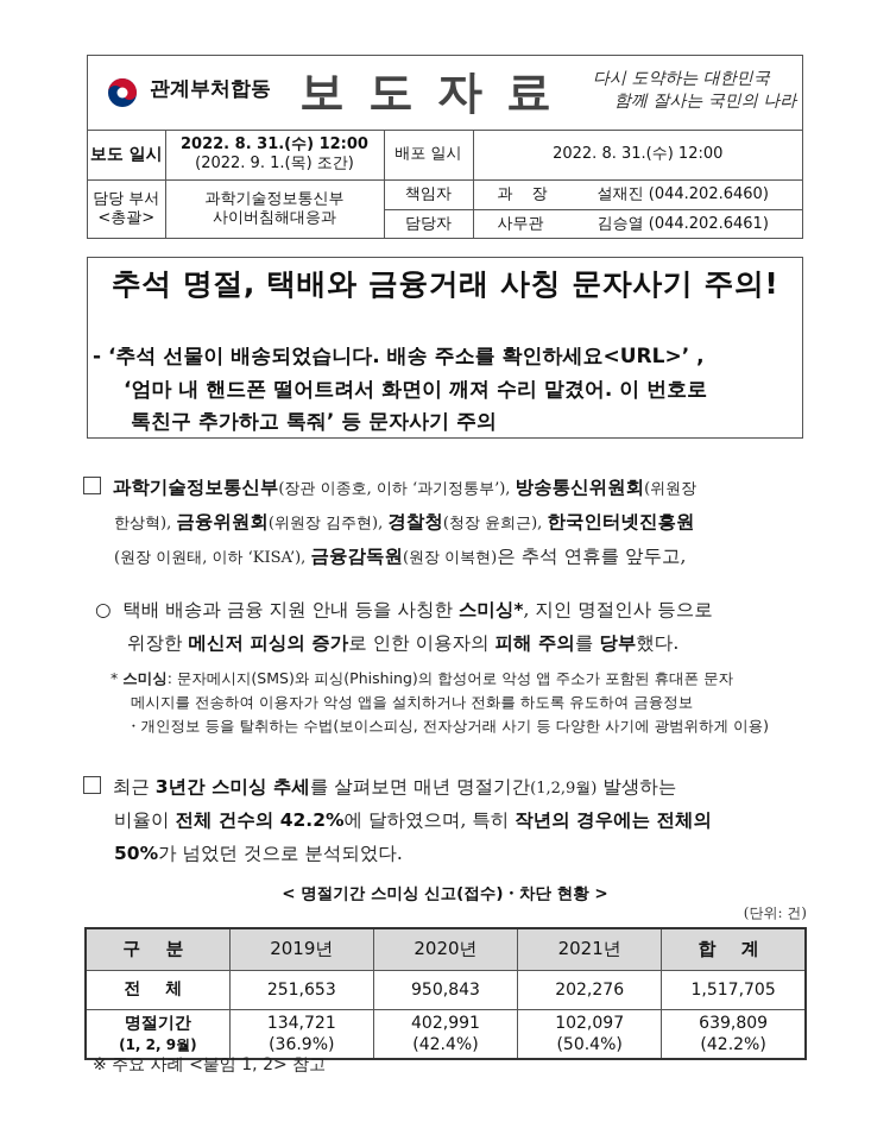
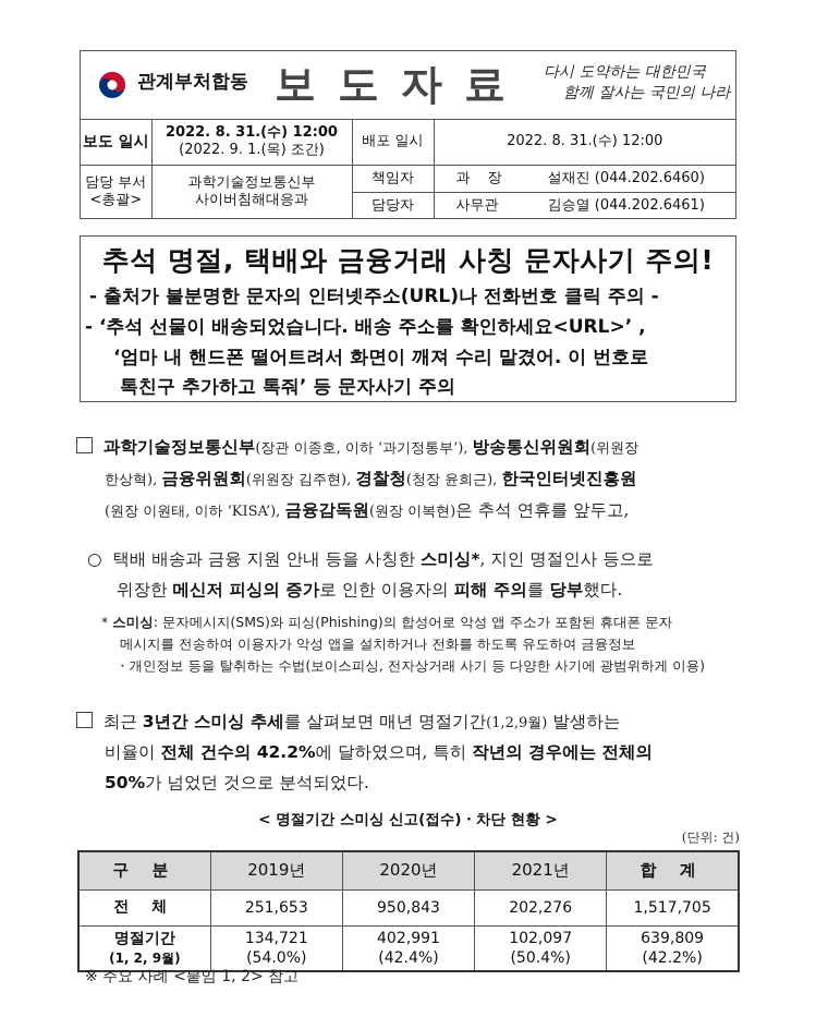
  관계부처합동
  보도자료
  다시 도약하는 대한민국
  함께 잘사는 국민의 나라
  보도 일시	2022. 8. 31.(수) 12:00 (2022. 9. 1.(목) 조간)	배포 일시	2022. 8. 31.(수) 12:00
  담당 부서 <총괄>	과학기술정보통신부 사이버침해대응과	책임자	과 장 설재진 (044.202.6460)
  담당자	사무관 김승열 (044.202.6461)
  추석 명절, 택배와 금융거래 사칭 문자사기 주의!
+ - 출처가 불분명한 문자의 인터넷주소(URL)나 전화번호 클릭 주의 -
  - ‘추석 선물이 배송되었습니다. 배송 주소를 확인하세요<URL>’ ,
  ‘엄마 내 핸드폰 떨어트려서 화면이 깨져 수리 맡겼어. 이 번호로
  톡친구 추가하고 톡줘’ 등 문자사기 주의
  과학기술정보통신부(장관 이종호, 이하 ‘과기정통부’), 방송통신위원회(위원장
  한상혁), 금융위원회(위원장 김주현), 경찰청(청장 윤희근), 한국인터넷진흥원
  (원장 이원태, 이하 ‘KISA’), 금융감독원(원장 이복현)은 추석 연휴를 앞두고,
  ○ 택배 배송과 금융 지원 안내 등을 사칭한 스미싱*, 지인 명절인사 등으로
  위장한 메신저 피싱의 증가로 인한 이용자의 피해 주의를 당부했다.
  * 스미싱: 문자메시지(SMS)와 피싱(Phishing)의 합성어로 악성 앱 주소가 포함된 휴대폰 문자
  메시지를 전송하여 이용자가 악성 앱을 설치하거나 전화를 하도록 유도하여 금융정보
  ・개인정보 등을 탈취하는 수법(보이스피싱, 전자상거래 사기 등 다양한 사기에 광범위하게 이용)
  최근 3년간 스미싱 추세를 살펴보면 매년 명절기간(1,2,9월) 발생하는
  비율이 전체 건수의 42.2%에 달하였으며, 특히 작년의 경우에는 전체의
  50%가 넘었던 것으로 분석되었다.
  < 명절기간 스미싱 신고(접수)・차단 현황 >
  (단위: 건)
  구 분	2019년	2020년	2021년	합 계
  전 체	251,653	950,843	202,276	1,517,705
- 명절기간 (1, 2, 9월)	134,721(36.9%)	402,991(42.4%)	102,097(50.4%)	639,809(42.2%)
+ 명절기간 (1, 2, 9월)	134,721(54.0%)	402,991(42.4%)	102,097(50.4%)	639,809(42.2%)
  ※ 주요 사례 <붙임 1, 2> 참고
